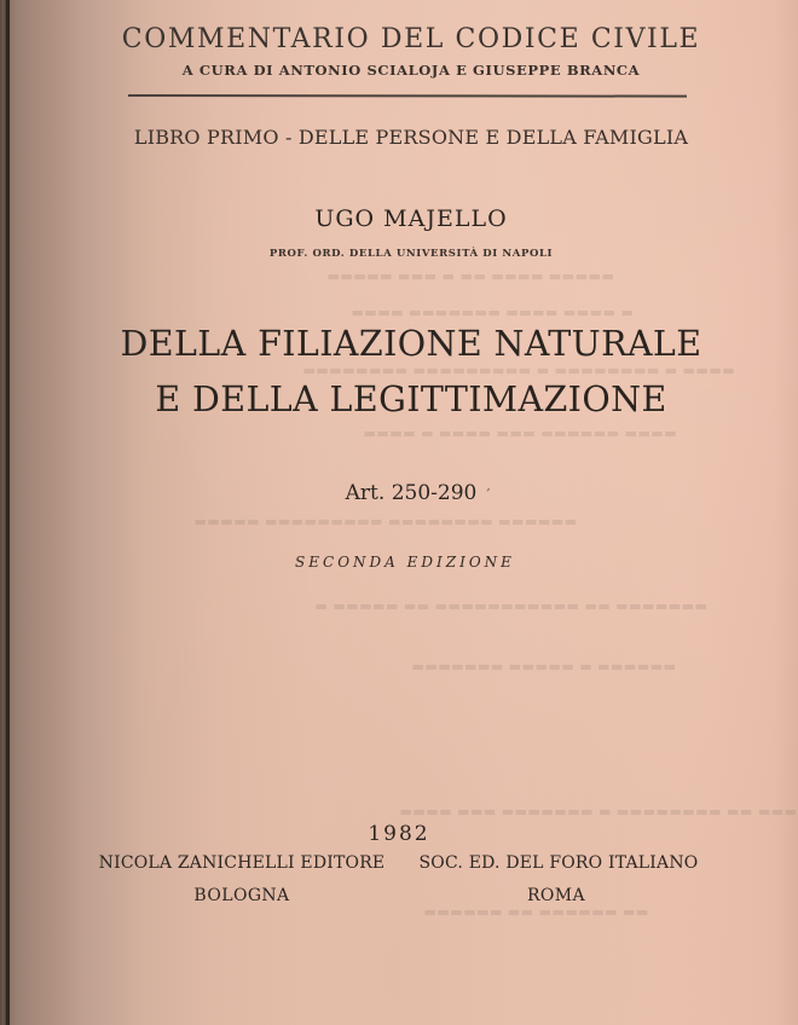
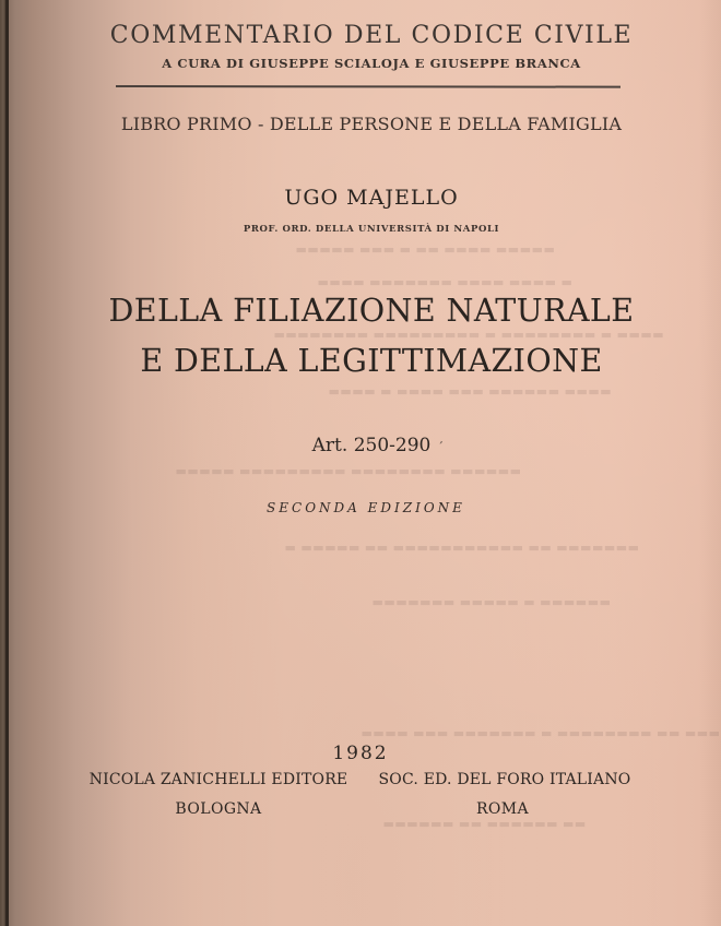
  COMMENTARIO DEL CODICE CIVILE
- A CURA DI ANTONIO SCIALOJA E GIUSEPPE BRANCA
+ A CURA DI GIUSEPPE SCIALOJA E GIUSEPPE BRANCA
  LIBRO PRIMO - DELLE PERSONE E DELLA FAMIGLIA
  UGO MAJELLO
  PROF. ORD. DELLA UNIVERSITÀ DI NAPOLI
  DELLA FILIAZIONE NATURALE
  E DELLA LEGITTIMAZIONE
  Art. 250-290
  SECONDA EDIZIONE
  1982
  NICOLA ZANICHELLI EDITORE
  SOC. ED. DEL FORO ITALIANO
  BOLOGNA
  ROMA
